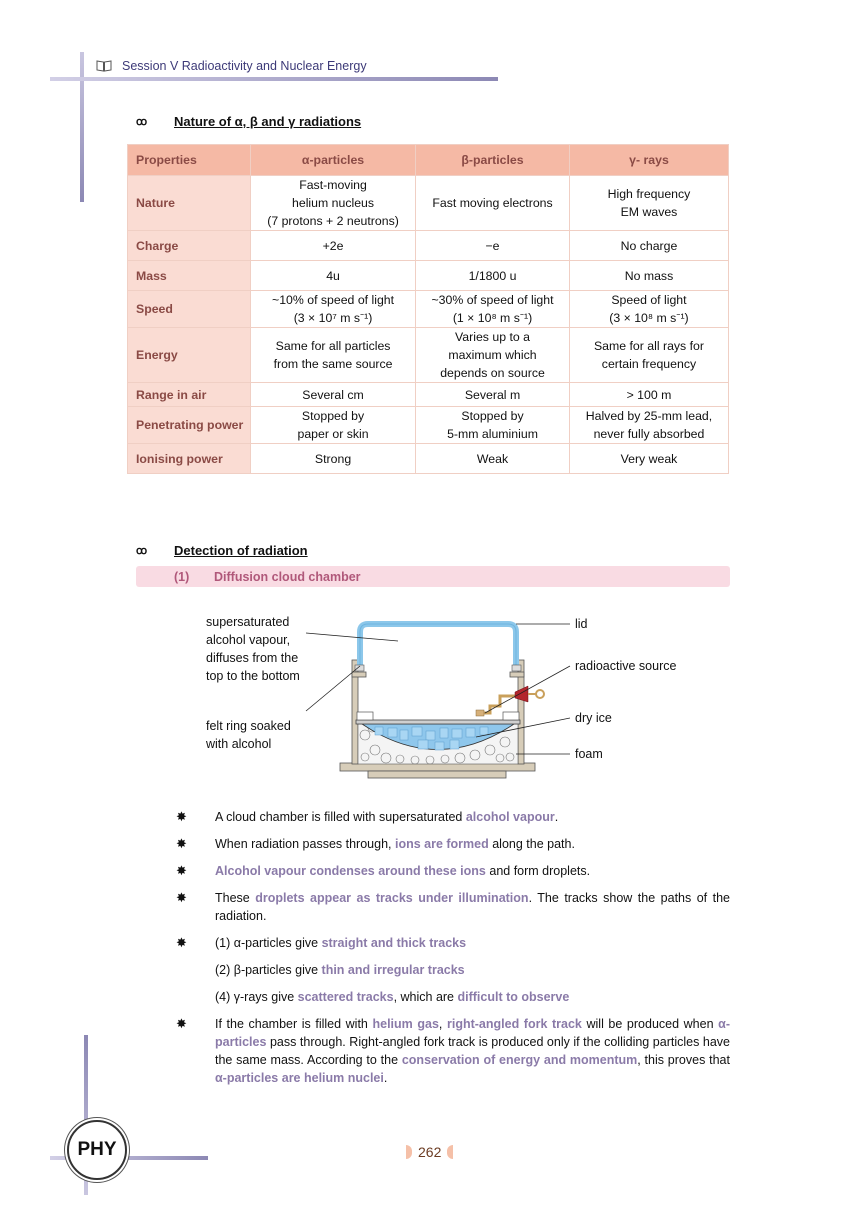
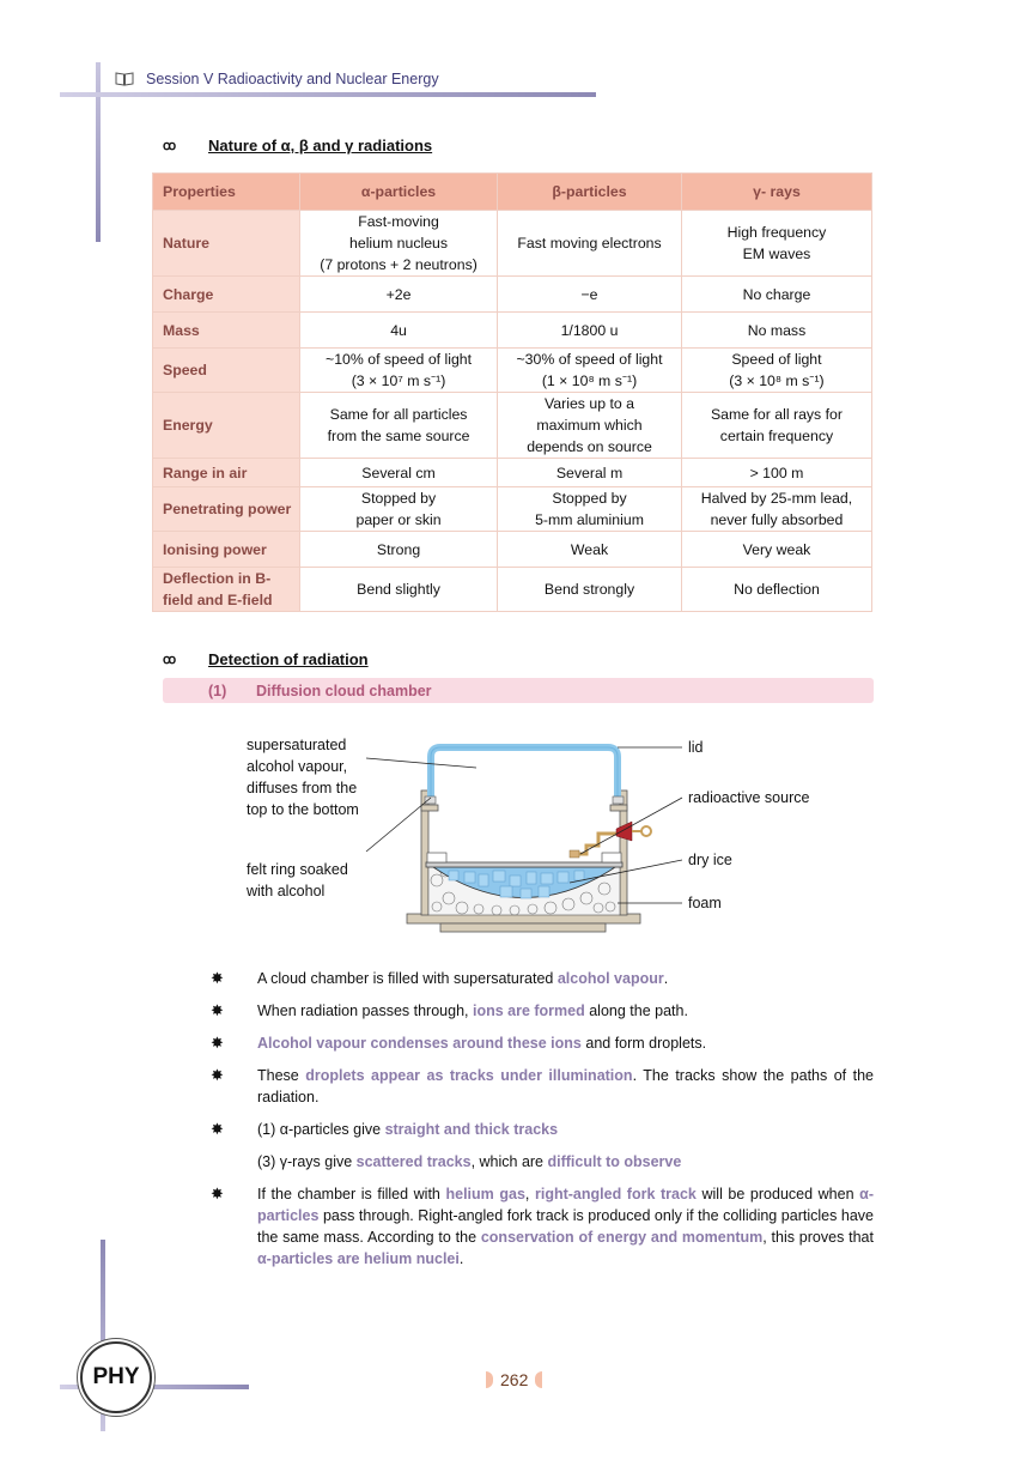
  Session V Radioactivity and Nuclear Energy
  ꝏ
  Nature of α, β and γ radiations
  Properties	α-particles	β-particles	γ- rays
  Nature	Fast-moving helium nucleus (7 protons + 2 neutrons)	Fast moving electrons	High frequency EM waves
  Charge	+2e	−e	No charge
  Mass	4u	1/1800 u	No mass
  Speed	~10% of speed of light (3 × 10⁷ m s⁻¹)	~30% of speed of light (1 × 10⁸ m s⁻¹)	Speed of light (3 × 10⁸ m s⁻¹)
  Energy	Same for all particles from the same source	Varies up to a maximum which depends on source	Same for all rays for certain frequency
  Range in air	Several cm	Several m	> 100 m
  Penetrating power	Stopped by paper or skin	Stopped by 5-mm aluminium	Halved by 25-mm lead, never fully absorbed
  Ionising power	Strong	Weak	Very weak
+ Deflection in B-field and E-field	Bend slightly	Bend strongly	No deflection
  ꝏ
  Detection of radiation
  (1)
  Diffusion cloud chamber
  supersaturated
  alcohol vapour,
  diffuses from the
  top to the bottom
  felt ring soaked
  with alcohol
  lid
  radioactive source
  dry ice
  foam
  ✸
  A cloud chamber is filled with supersaturated alcohol vapour.
  ✸
  When radiation passes through, ions are formed along the path.
  ✸
  Alcohol vapour condenses around these ions and form droplets.
  ✸
  These droplets appear as tracks under illumination. The tracks show the paths of the radiation.
  ✸
  (1) α-particles give straight and thick tracks
- (2) β-particles give thin and irregular tracks
- (4) γ-rays give scattered tracks, which are difficult to observe
+ (3) γ-rays give scattered tracks, which are difficult to observe
  ✸
  If the chamber is filled with helium gas, right-angled fork track will be produced when α-particles pass through. Right-angled fork track is produced only if the colliding particles have the same mass. According to the conservation of energy and momentum, this proves that α-particles are helium nuclei.
  PHY
  262
